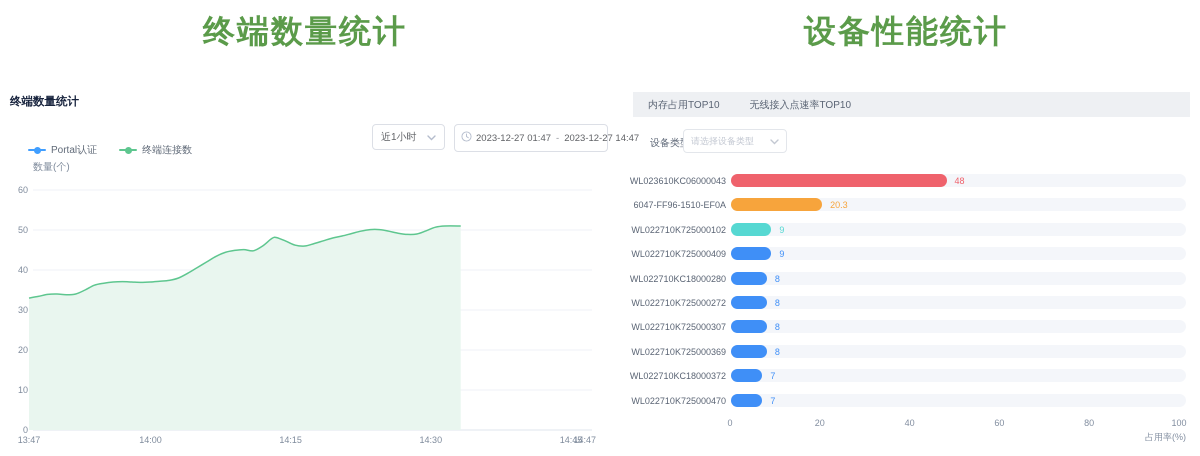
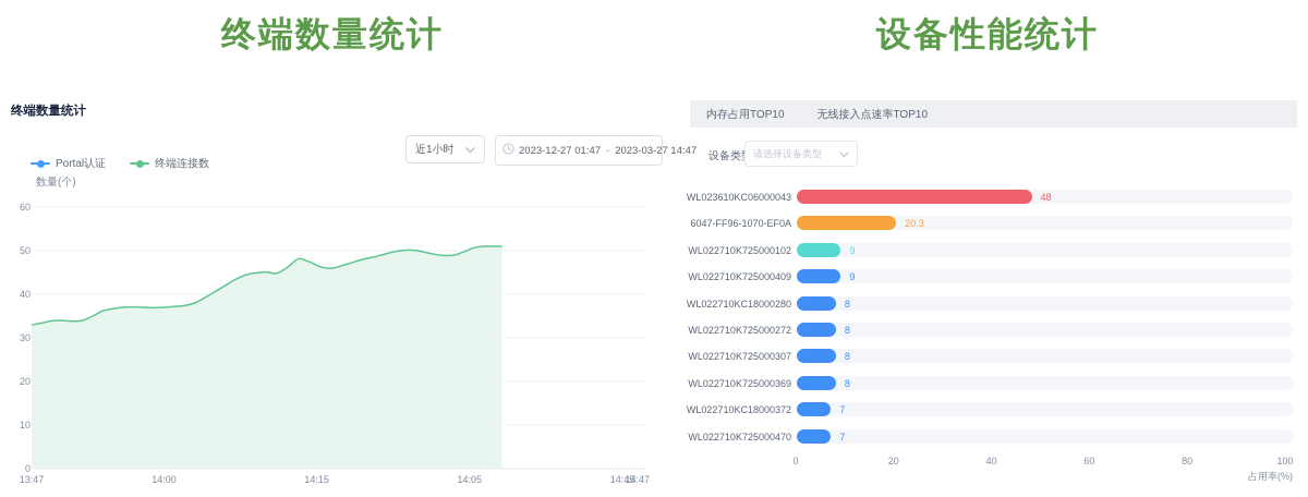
  终端数量统计
  终端数量统计
  Portal认证
  终端连接数
  近1小时
  2023-12-27 01:47
  -
- 2023-12-27 14:47
+ 2023-03-27 14:47
  数量(个)
  0
  10
  20
  30
  40
  50
  60
  13:47
  14:00
  14:15
- 14:30
+ 14:05
  14:45
  14:47
  设备性能统计
  内存占用TOP10
  无线接入点速率TOP10
  设备类
  请选择设备类型
  WL023610KC06000043
  48
- 6047-FF96-1510-EF0A
+ 6047-FF96-1070-EF0A
  20.3
  WL022710K725000102
  9
  WL022710K725000409
  9
  WL022710KC18000280
  8
  WL022710K725000272
  8
  WL022710K725000307
  8
  WL022710K725000369
  8
  WL022710KC18000372
  7
  WL022710K725000470
  7
  0
  20
  40
  60
  80
  100
  占用率(%)
